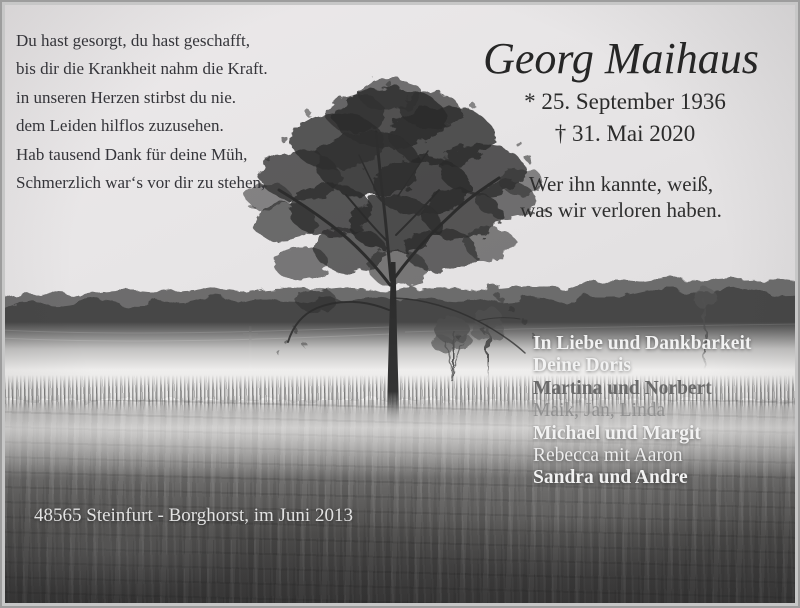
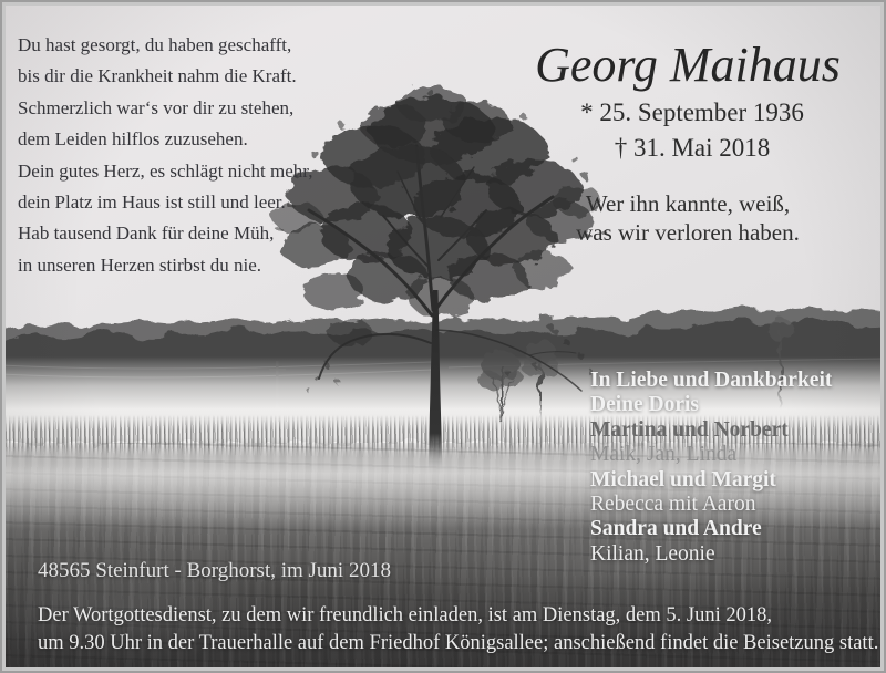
- Du hast gesorgt, du hast geschafft,
+ Du hast gesorgt, du haben geschafft,
  bis dir die Krankheit nahm die Kraft.
- in unseren Herzen stirbst du nie.
+ Schmerzlich war‘s vor dir zu stehen,
  dem Leiden hilflos zuzusehen.
+ Dein gutes Herz, es schlägt nicht mehr,
+ dein Platz im Haus ist still und leer.
  Hab tausend Dank für deine Müh,
- Schmerzlich war‘s vor dir zu stehen,
+ in unseren Herzen stirbst du nie.
  Georg Maihaus
  * 25. September 1936
- † 31. Mai 2020
+ † 31. Mai 2018
  Wer ihn kannte, weiß,
  was wir verloren haben.
  In Liebe und Dankbarkeit
  Deine Doris
  Martina und Norbert
  Maik, Jan, Linda
  Michael und Margit
  Rebecca mit Aaron
  Sandra und Andre
+ Kilian, Leonie
- 48565 Steinfurt - Borghorst, im Juni 2013
+ 48565 Steinfurt - Borghorst, im Juni 2018
+ Der Wortgottesdienst, zu dem wir freundlich einladen, ist am Dienstag, dem 5. Juni 2018,
+ um 9.30 Uhr in der Trauerhalle auf dem Friedhof Königsallee; anschießend findet die Beisetzung statt.
